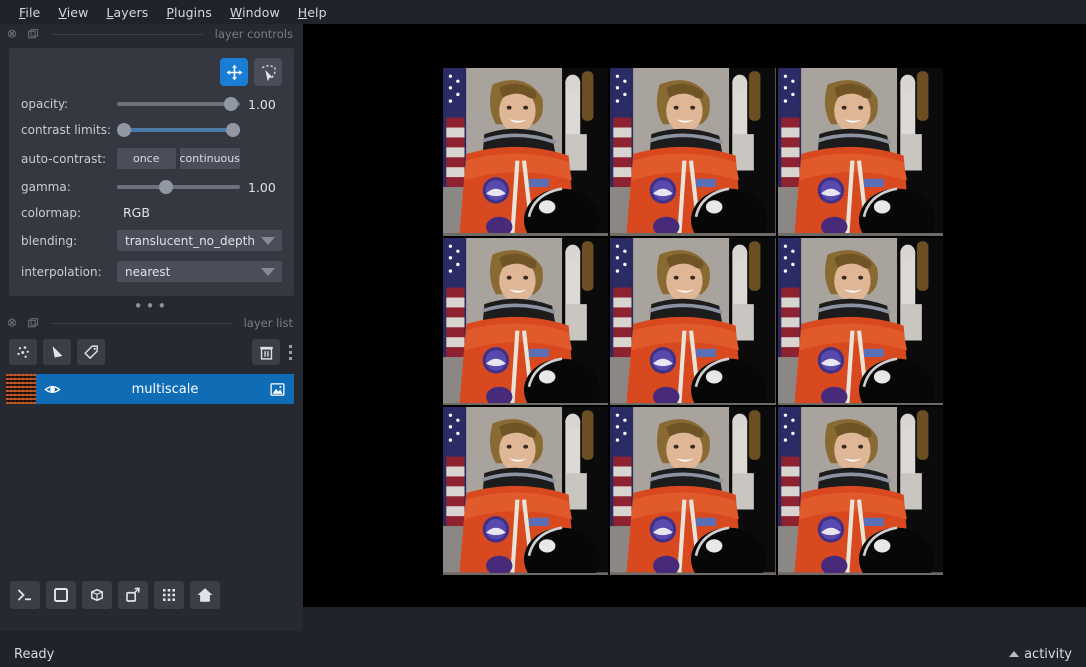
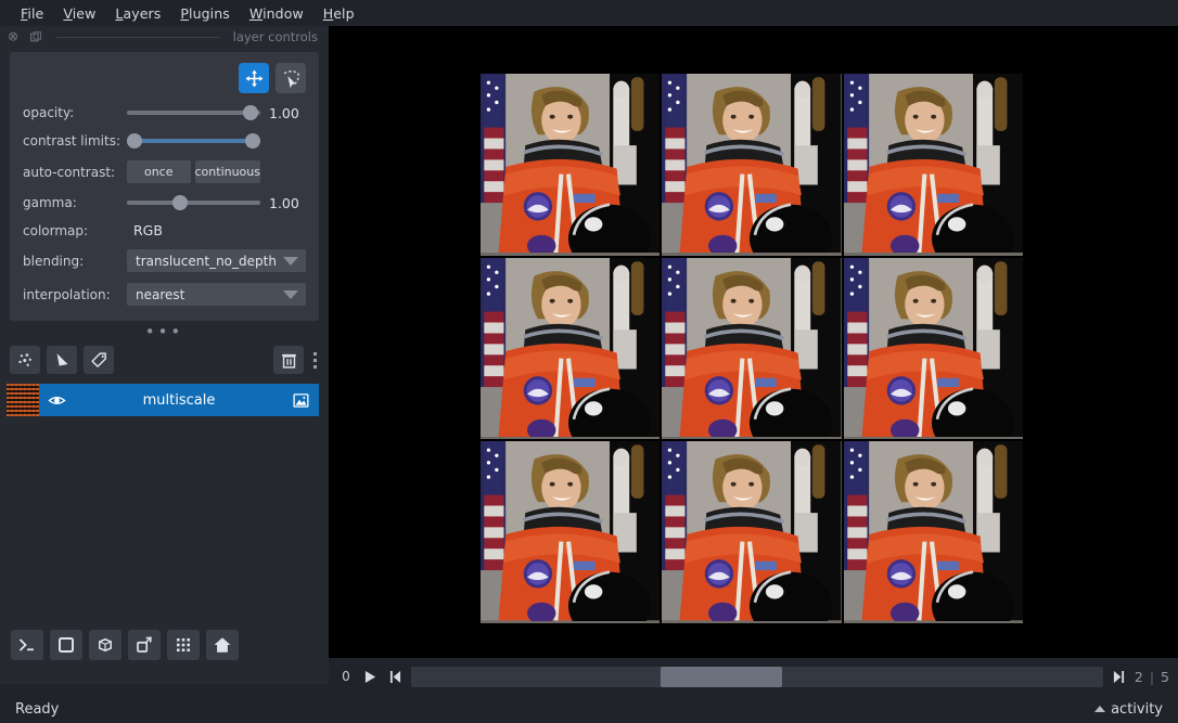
  File
  View
  Layers
  Plugins
  Window
  Help
  layer controls
  opacity:
  1.00
  contrast limits:
  auto-contrast:
  once
  continuous
  gamma:
  1.00
  colormap:
  RGB
  blending:
  translucent_no_depth
  interpolation:
  nearest
  •••
- layer list
  multiscale
+ 0
+ 2
+ |
+ 5
  Ready
  activity
